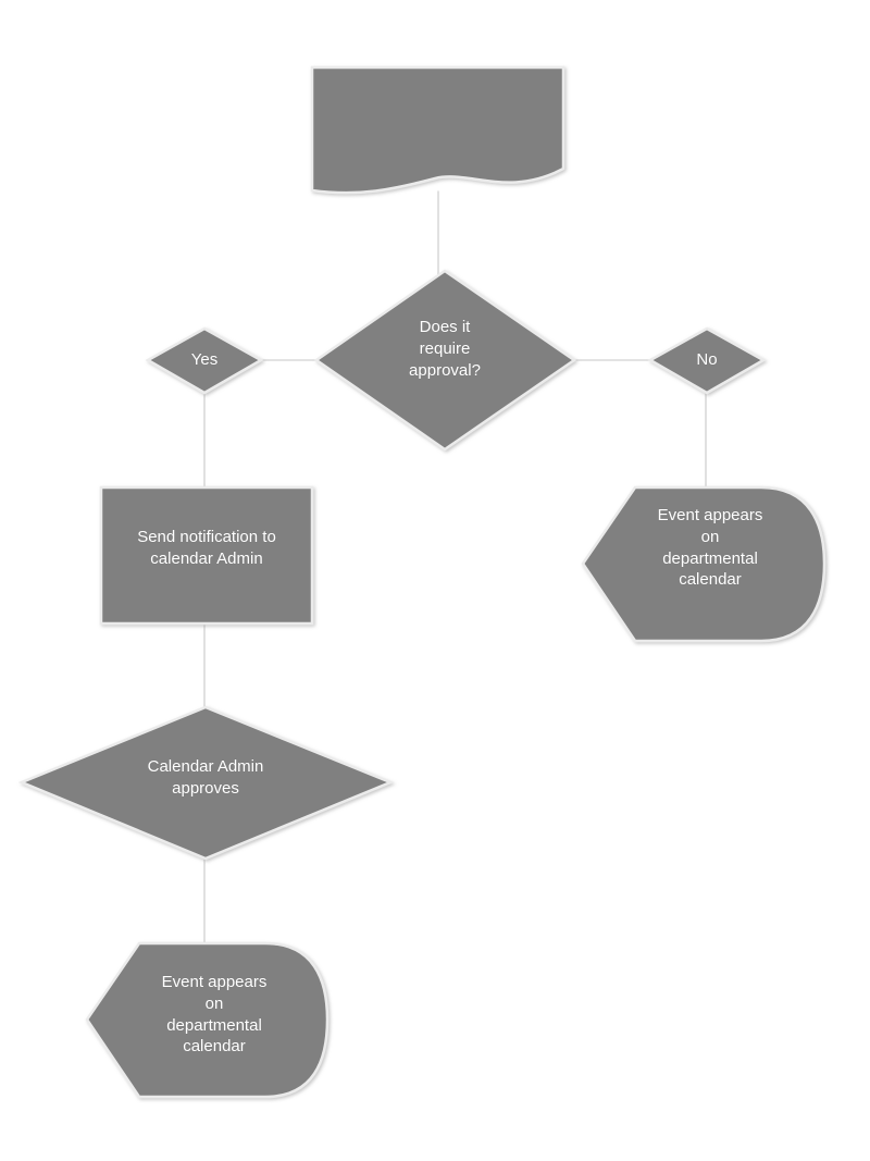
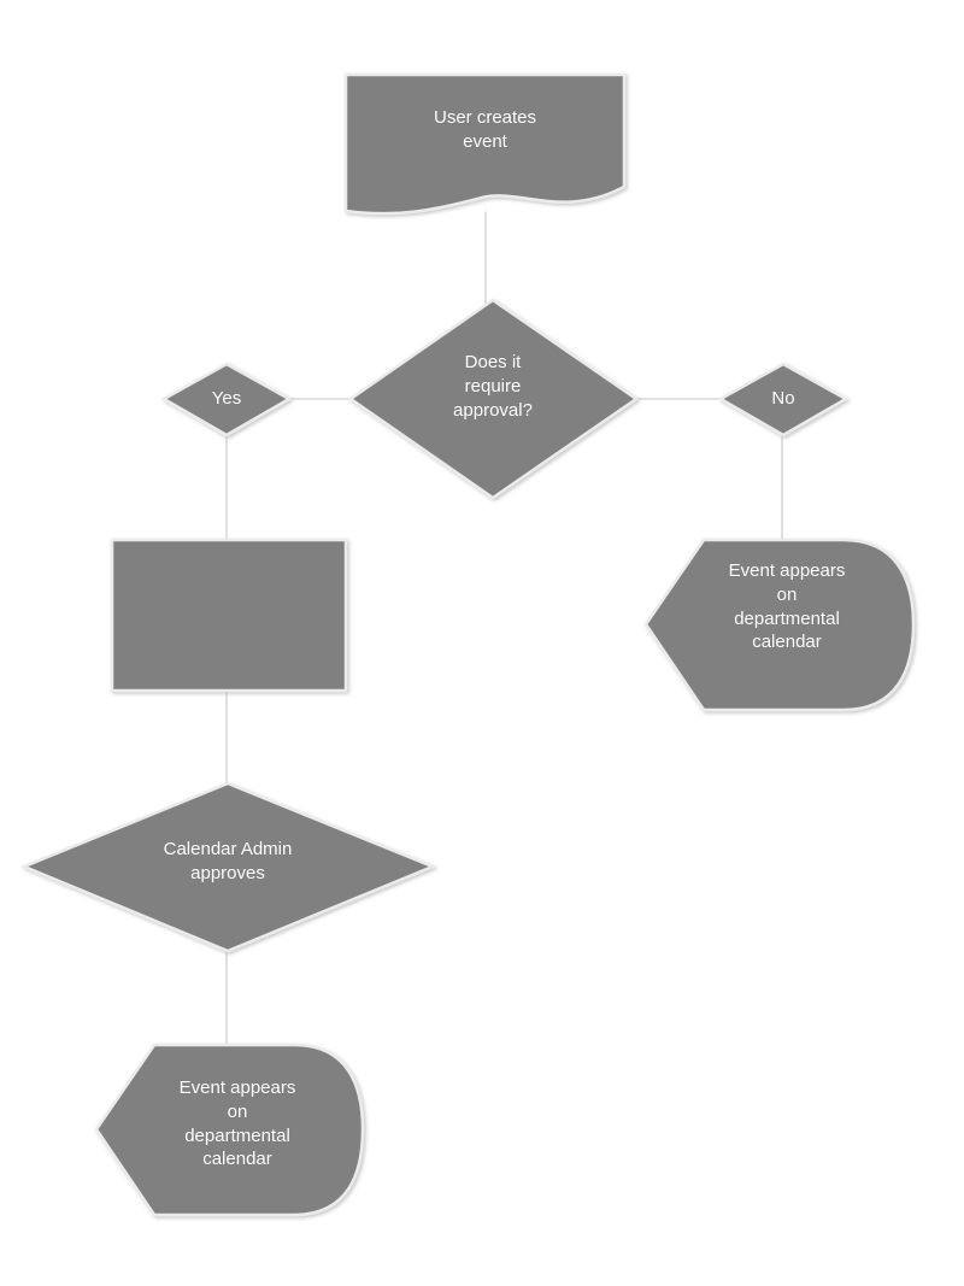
+ User creates
+ event
  Does it
  require
  approval?
  Yes
  No
- Send notification to
- calendar Admin
  Calendar Admin
  approves
  Event appears
  on
  departmental
  calendar
  Event appears
  on
  departmental
  calendar
